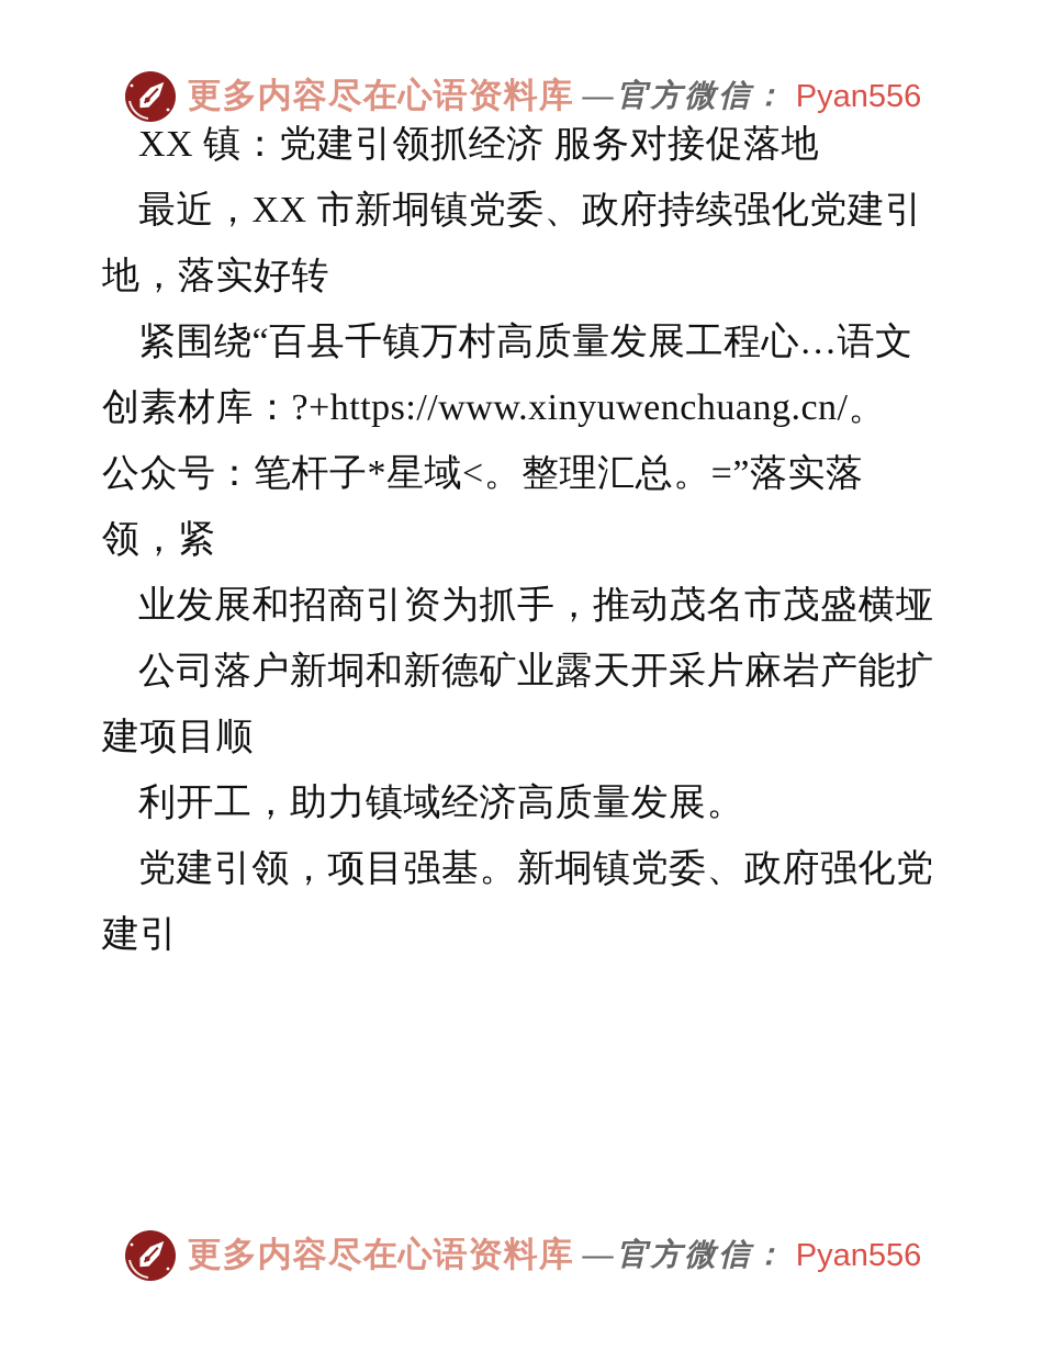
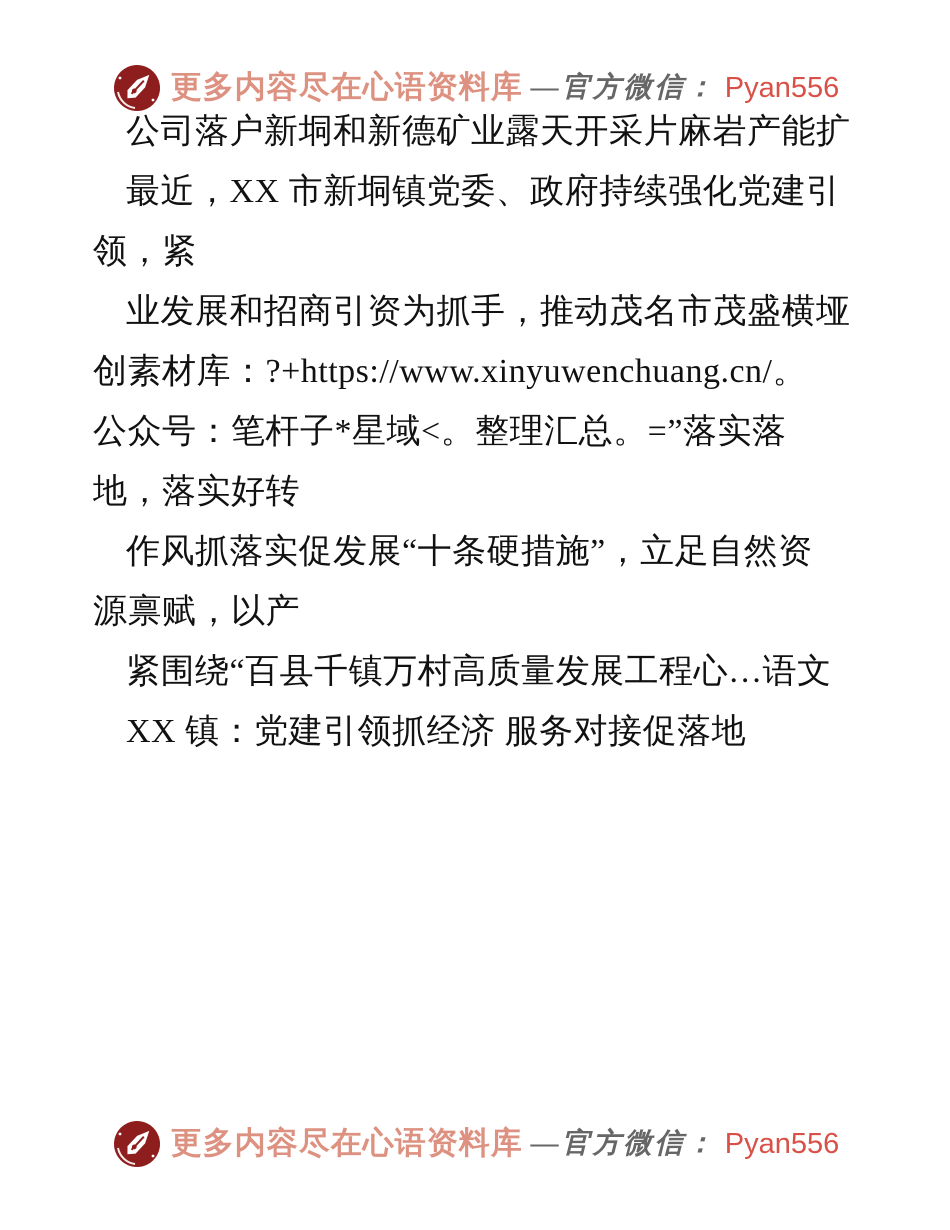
  更多内容尽在心语资料库
  —官方微信：
  Pyan556
- XX 镇：党建引领抓经济 服务对接促落地
+ 公司落户新垌和新德矿业露天开采片麻岩产能扩
  最近，XX 市新垌镇党委、政府持续强化党建引
- 地，落实好转
+ 领，紧
- 紧围绕“百县千镇万村高质量发展工程心…语文
+ 业发展和招商引资为抓手，推动茂名市茂盛横垭
  创素材库：?+https://www.xinyuwenchuang.cn/。
  公众号：笔杆子*星域<。整理汇总。=”落实落
- 领，紧
+ 地，落实好转
+ 作风抓落实促发展“十条硬措施”，立足自然资
+ 源禀赋，以产
- 业发展和招商引资为抓手，推动茂名市茂盛横垭
+ 紧围绕“百县千镇万村高质量发展工程心…语文
- 公司落户新垌和新德矿业露天开采片麻岩产能扩
+ XX 镇：党建引领抓经济 服务对接促落地
- 建项目顺
- 利开工，助力镇域经济高质量发展。
- 党建引领，项目强基。新垌镇党委、政府强化党
- 建引
  更多内容尽在心语资料库
  —官方微信：
  Pyan556
